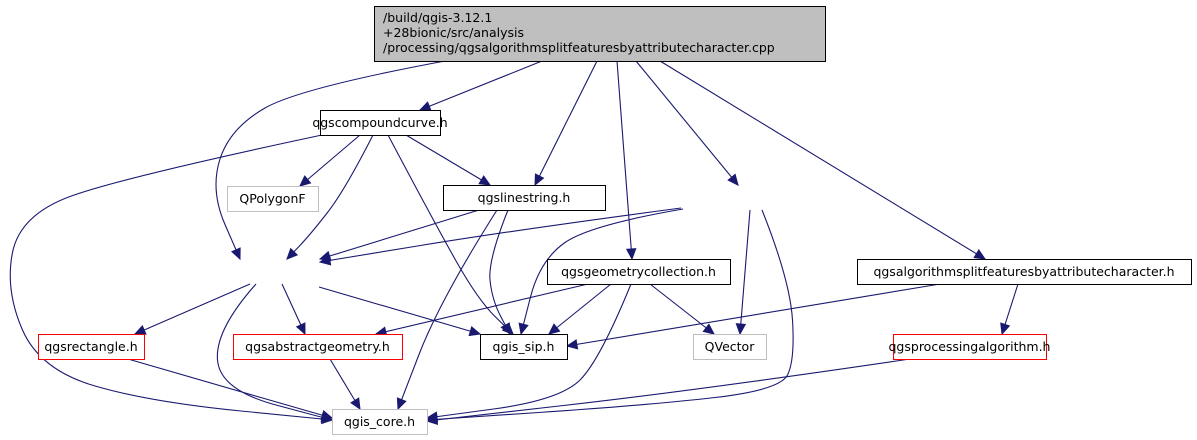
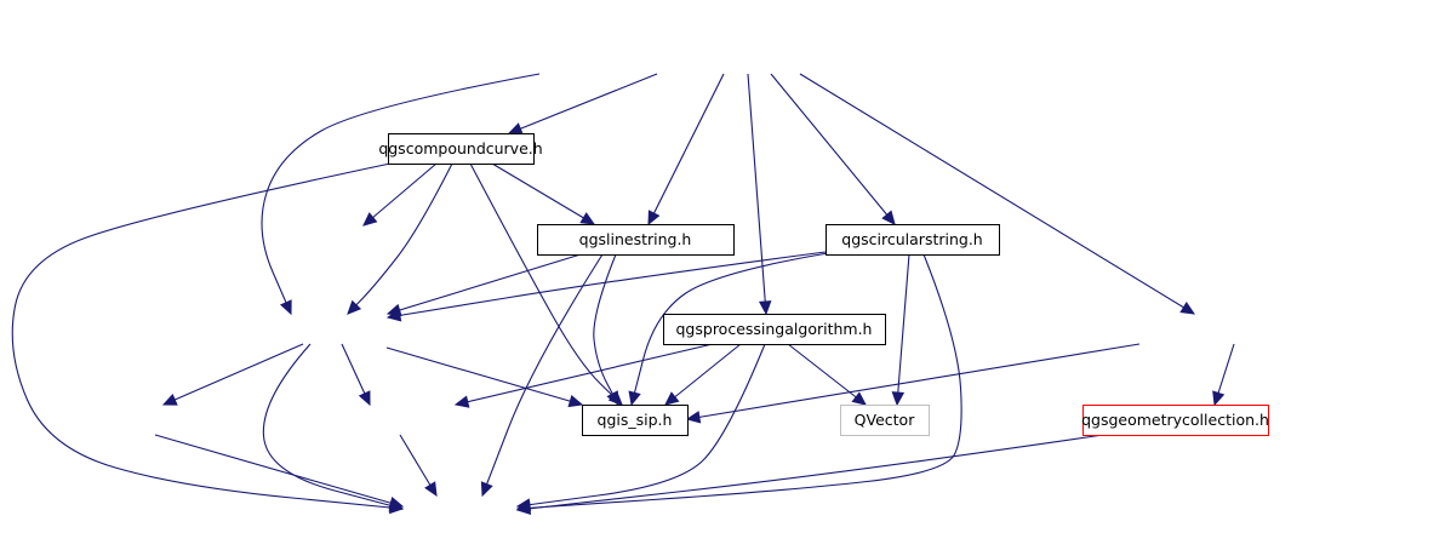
- /build/qgis-3.12.1
- +28bionic/src/analysis
- /processing/qgsalgorithmsplitfeaturesbyattributecharacter.cpp
  qgscompoundcurve.h
- QPolygonF
  qgslinestring.h
+ qgscircularstring.h
- qgsgeometrycollection.h
+ qgsprocessingalgorithm.h
- qgsalgorithmsplitfeaturesbyattributecharacter.h
- qgsrectangle.h
- qgsabstractgeometry.h
  qgis_sip.h
  QVector
- qgsprocessingalgorithm.h
+ qgsgeometrycollection.h
- qgis_core.h
